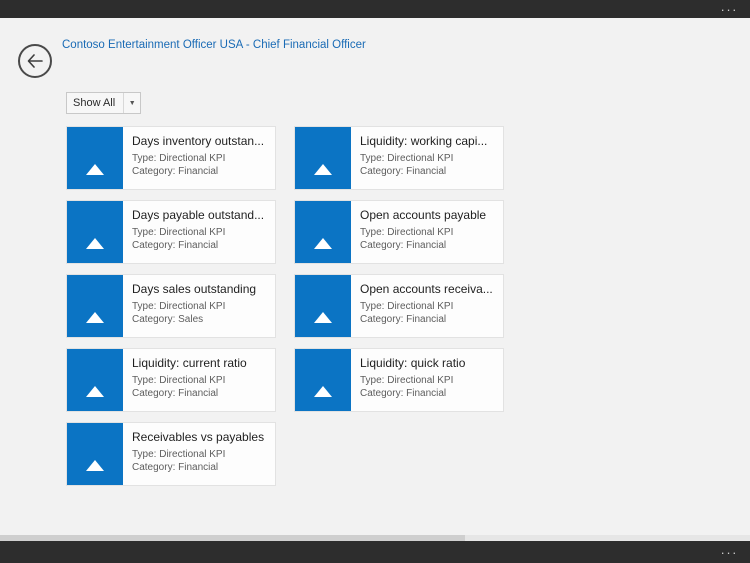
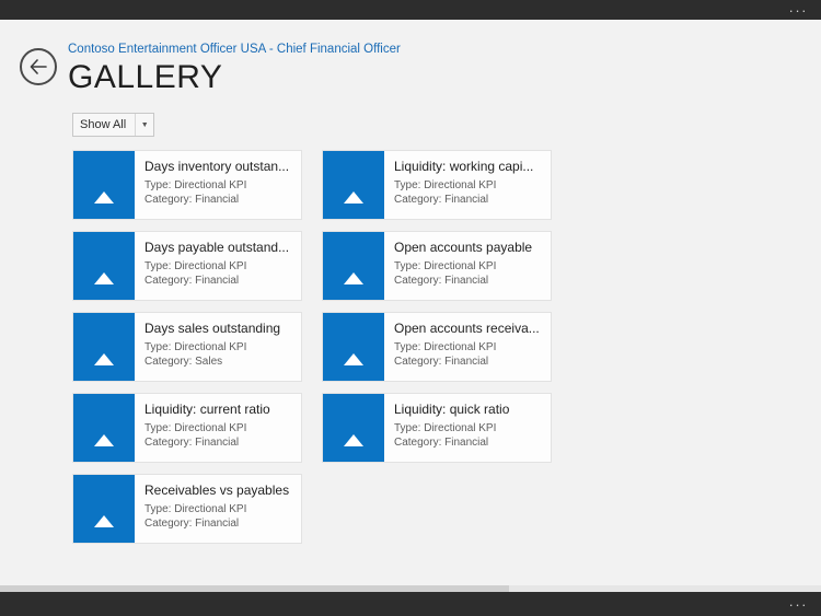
  ···
  Contoso Entertainment Officer USA - Chief Financial Officer
+ GALLERY
  Show All
  Days inventory outstan...
  Type: Directional KPI
  Category: Financial
  Liquidity: working capi...
  Type: Directional KPI
  Category: Financial
  Days payable outstand...
  Type: Directional KPI
  Category: Financial
  Open accounts payable
  Type: Directional KPI
  Category: Financial
  Days sales outstanding
  Type: Directional KPI
  Category: Sales
  Open accounts receiva...
  Type: Directional KPI
  Category: Financial
  Liquidity: current ratio
  Type: Directional KPI
  Category: Financial
  Liquidity: quick ratio
  Type: Directional KPI
  Category: Financial
  Receivables vs payables
  Type: Directional KPI
  Category: Financial
  ···
